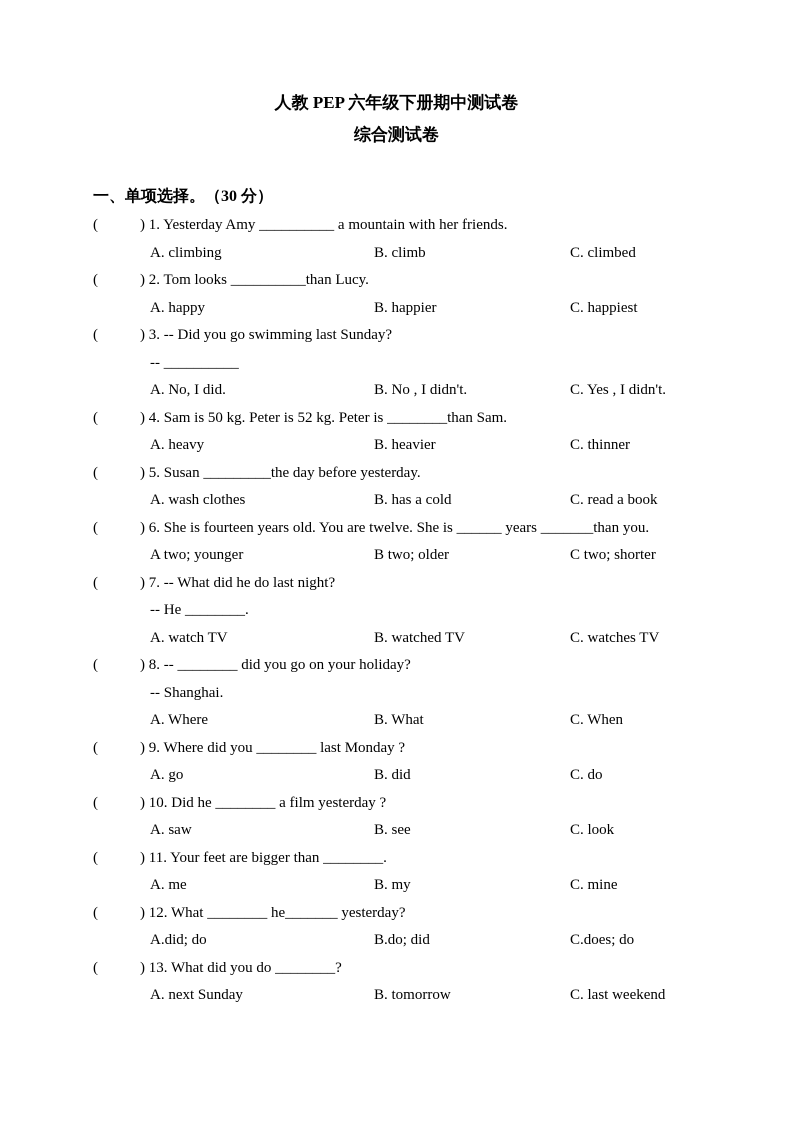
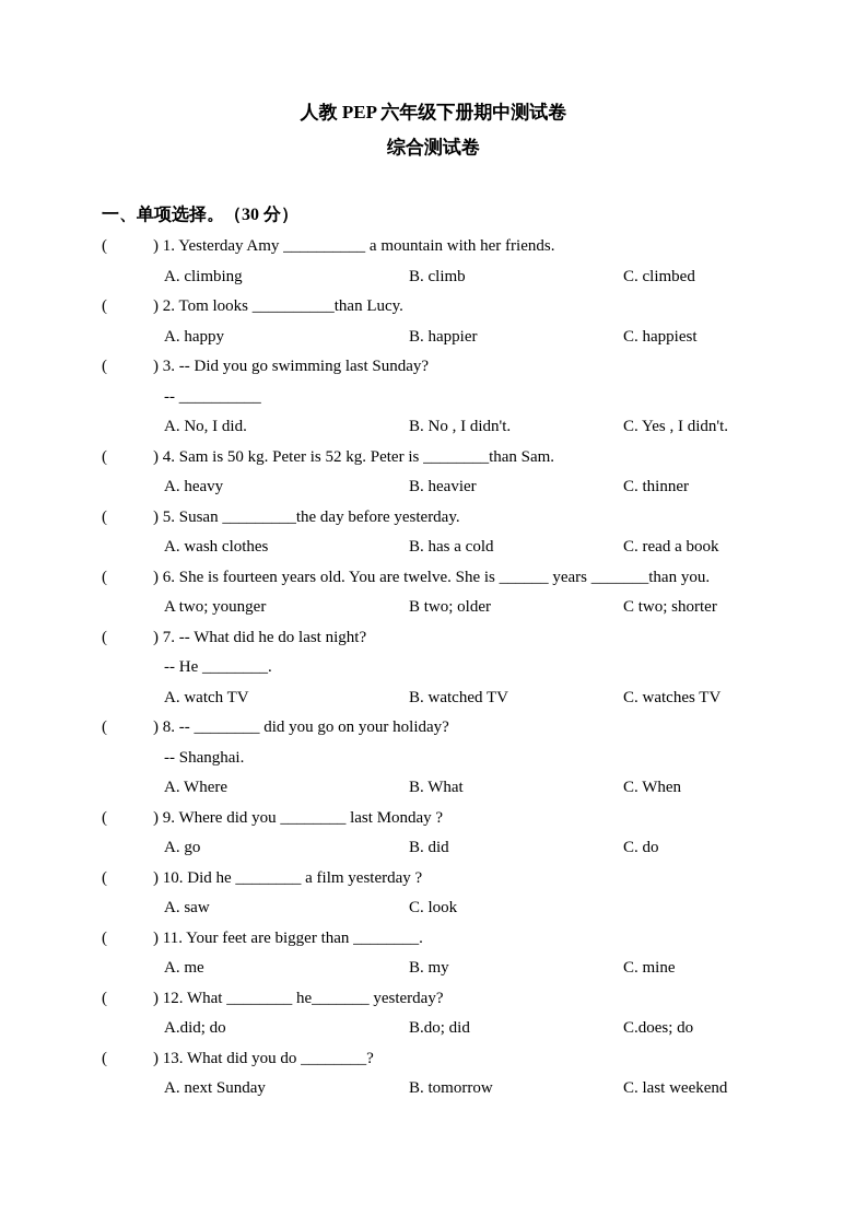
  人教 PEP 六年级下册期中测试卷
  综合测试卷
  一、单项选择。（30 分）
  ( ) 1. Yesterday Amy __________ a mountain with her friends.
  A. climbing
  B. climb
  C. climbed
  ( ) 2. Tom looks __________than Lucy.
  A. happy
  B. happier
  C. happiest
  ( ) 3. -- Did you go swimming last Sunday?
  -- __________
  A. No, I did.
  B. No , I didn't.
  C. Yes , I didn't.
  ( ) 4. Sam is 50 kg. Peter is 52 kg. Peter is ________than Sam.
  A. heavy
  B. heavier
  C. thinner
  ( ) 5. Susan _________the day before yesterday.
  A. wash clothes
  B. has a cold
  C. read a book
  ( ) 6. She is fourteen years old. You are twelve. She is ______ years _______than you.
  A two; younger
  B two; older
  C two; shorter
  ( ) 7. -- What did he do last night?
  -- He ________.
  A. watch TV
  B. watched TV
  C. watches TV
  ( ) 8. -- ________ did you go on your holiday?
  -- Shanghai.
  A. Where
  B. What
  C. When
  ( ) 9. Where did you ________ last Monday ?
  A. go
  B. did
  C. do
  ( ) 10. Did he ________ a film yesterday ?
  A. saw
- B. see
  C. look
  ( ) 11. Your feet are bigger than ________.
  A. me
  B. my
  C. mine
  ( ) 12. What ________ he_______ yesterday?
  A.did; do
  B.do; did
  C.does; do
  ( ) 13. What did you do ________?
  A. next Sunday
  B. tomorrow
  C. last weekend
